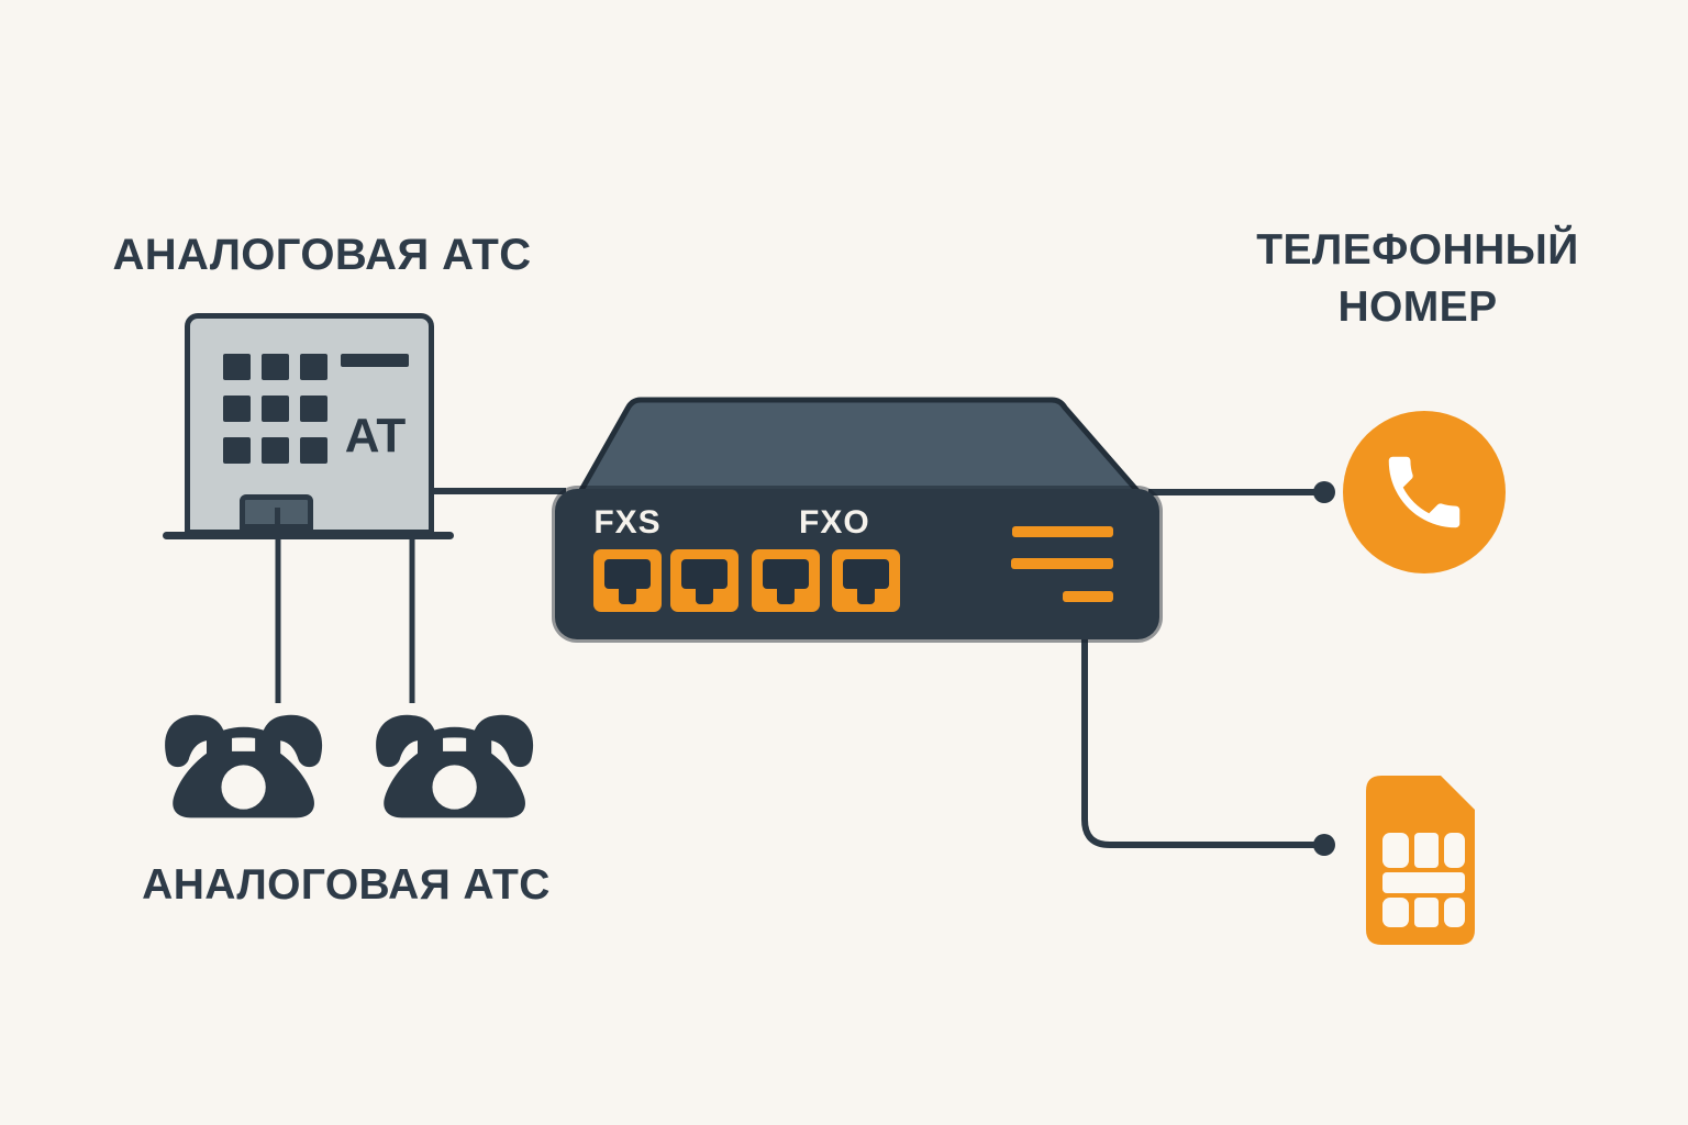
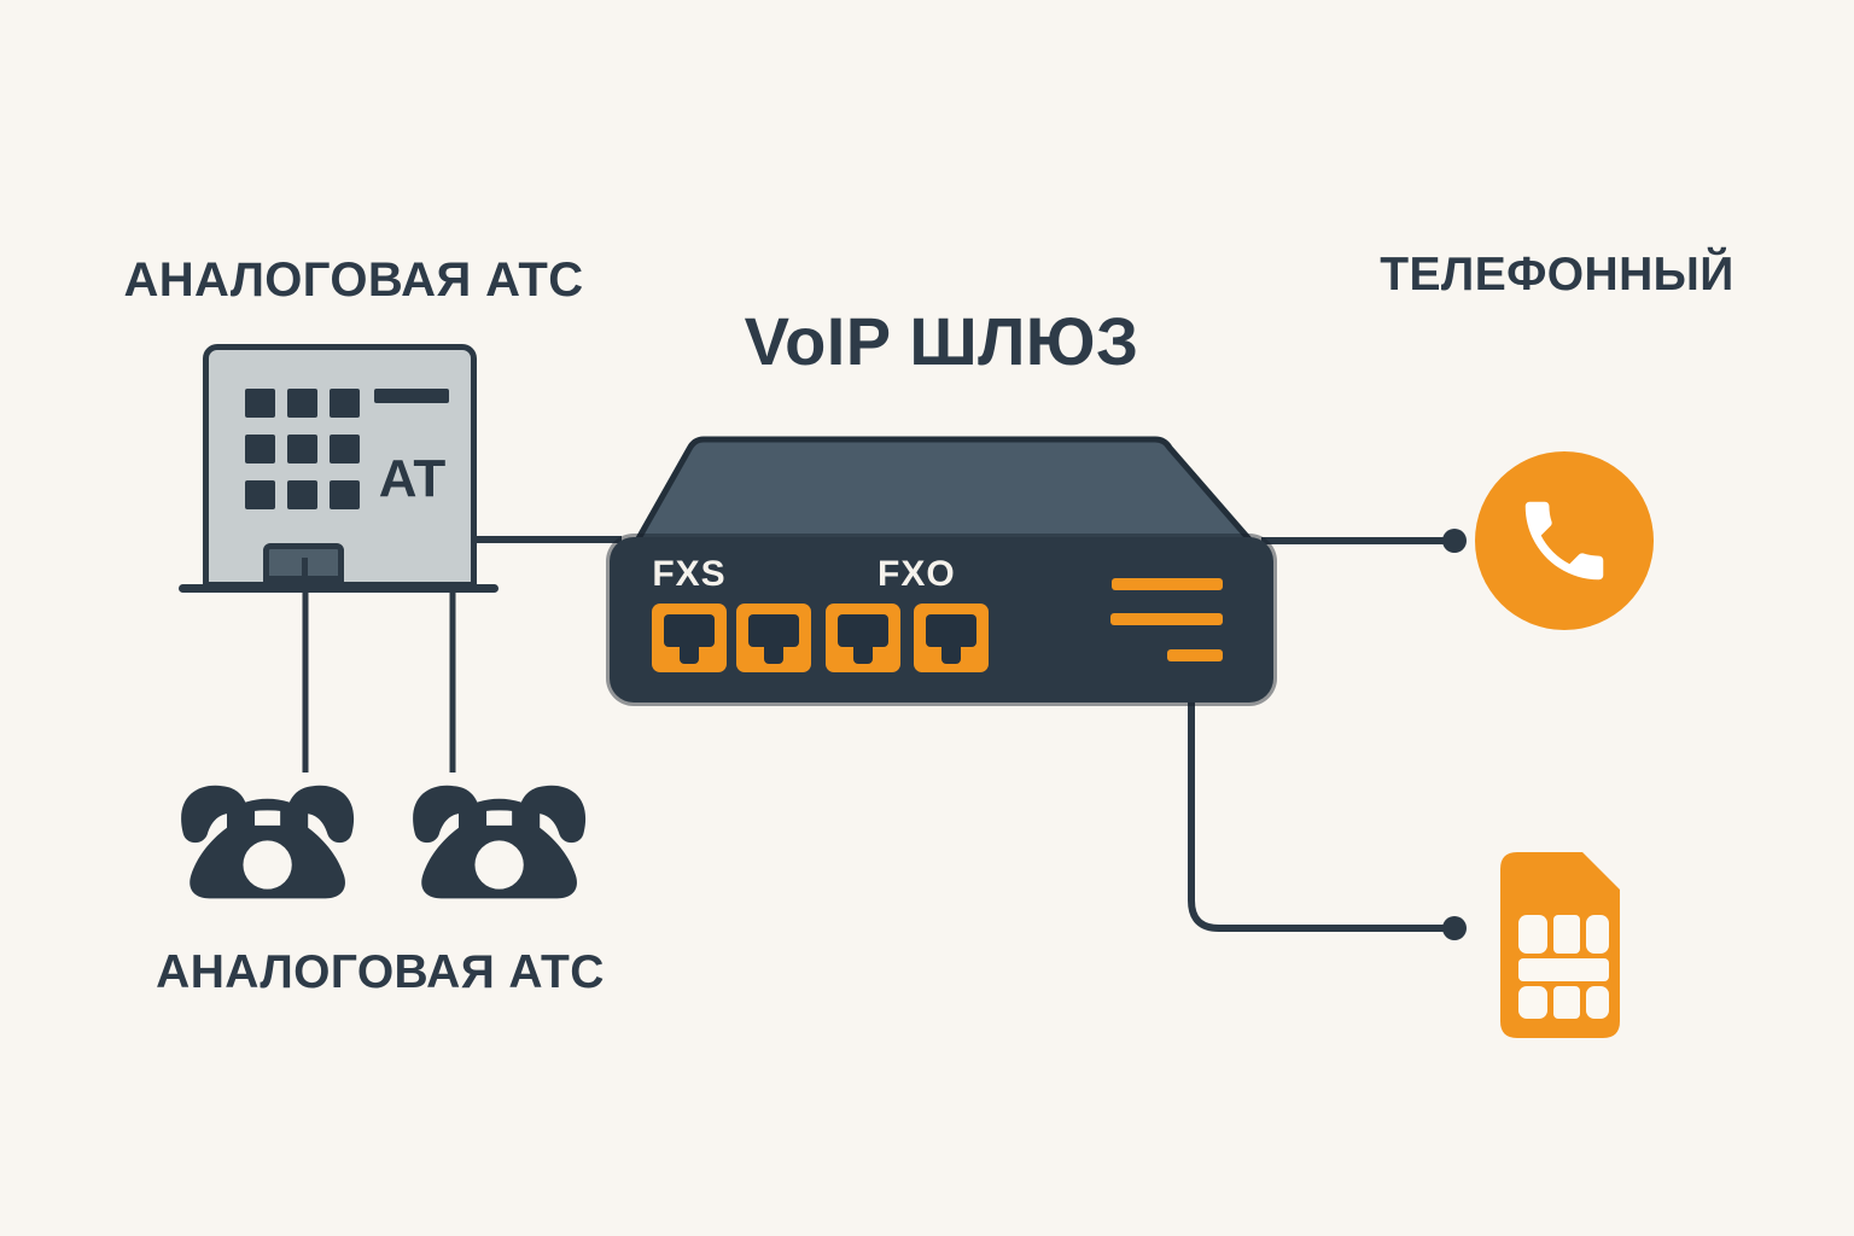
  АНАЛОГОВАЯ АТС
+ VoIP ШЛЮЗ
  ТЕЛЕФОННЫЙ
- НОМЕР
  АНАЛОГОВАЯ АТС
  АТ
  FXS
  FXO
